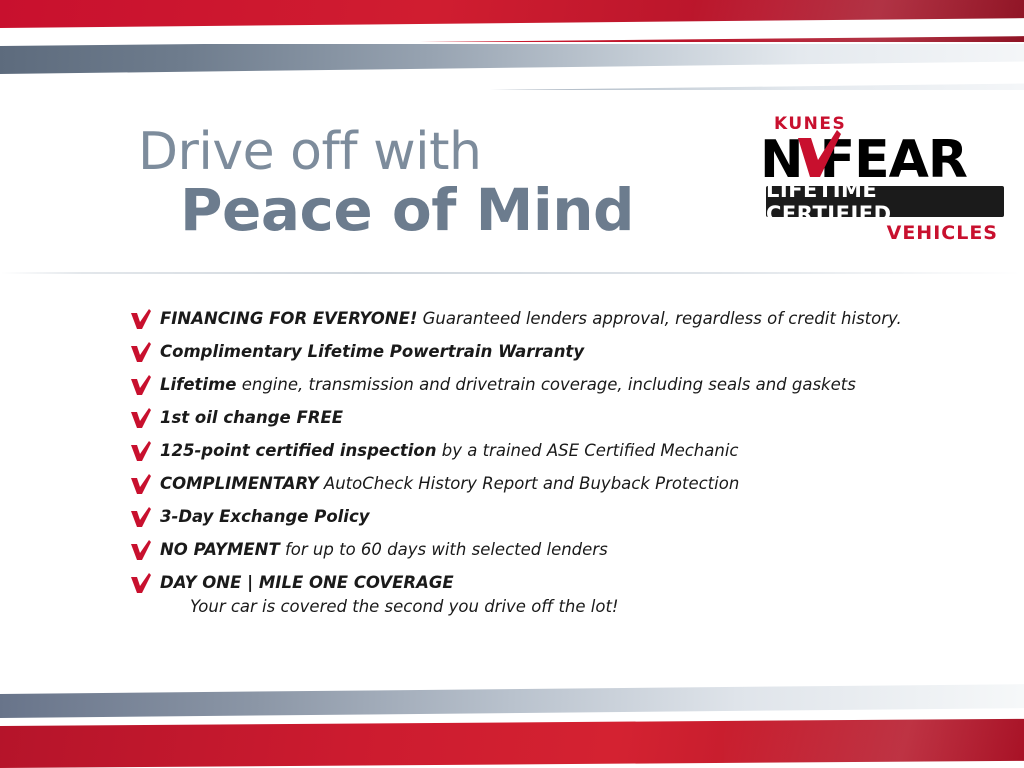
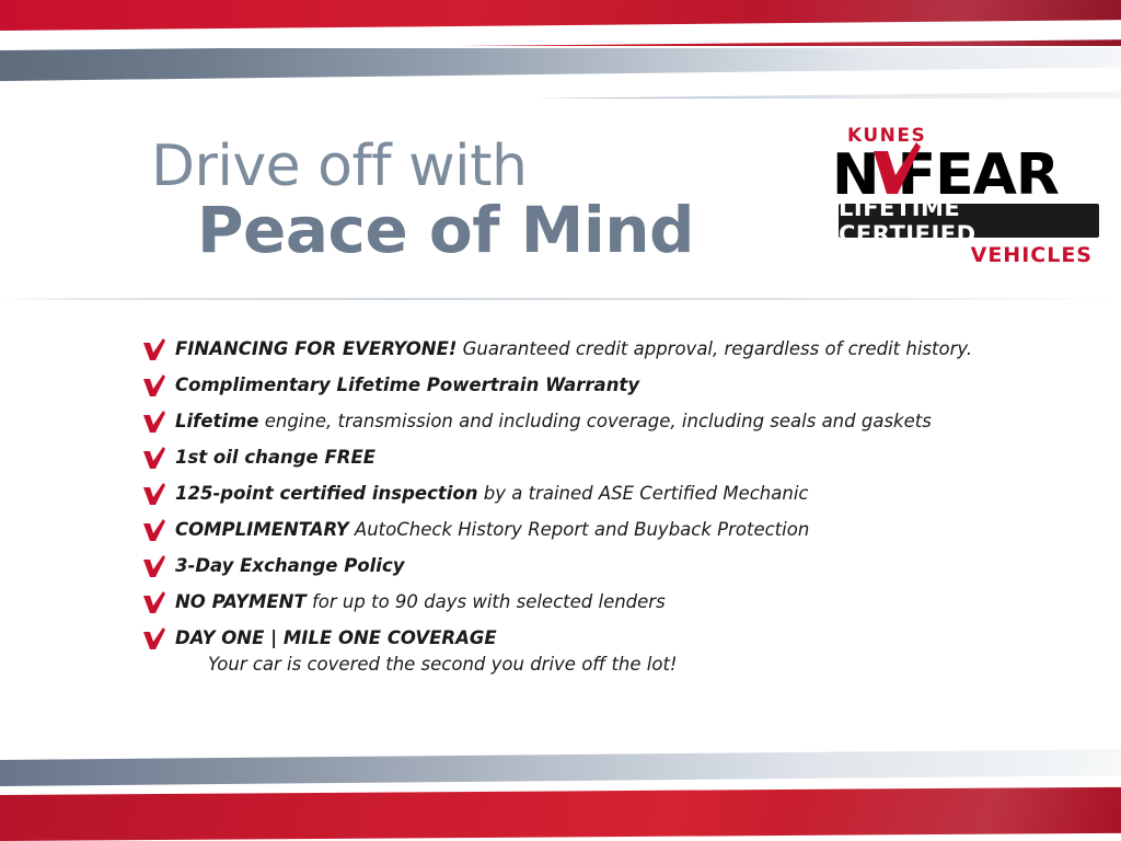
  Drive off with
  Peace of Mind
  KUNES
  N FEAR
  LIFETIME CERTIFIED
  VEHICLES
- FINANCING FOR EVERYONE! Guaranteed lenders approval, regardless of credit history.
+ FINANCING FOR EVERYONE! Guaranteed credit approval, regardless of credit history.
  Complimentary Lifetime Powertrain Warranty
- Lifetime engine, transmission and drivetrain coverage, including seals and gaskets
+ Lifetime engine, transmission and including coverage, including seals and gaskets
  1st oil change FREE
  125-point certified inspection by a trained ASE Certified Mechanic
  COMPLIMENTARY AutoCheck History Report and Buyback Protection
  3-Day Exchange Policy
- NO PAYMENT for up to 60 days with selected lenders
+ NO PAYMENT for up to 90 days with selected lenders
  DAY ONE | MILE ONE COVERAGE
  Your car is covered the second you drive off the lot!
